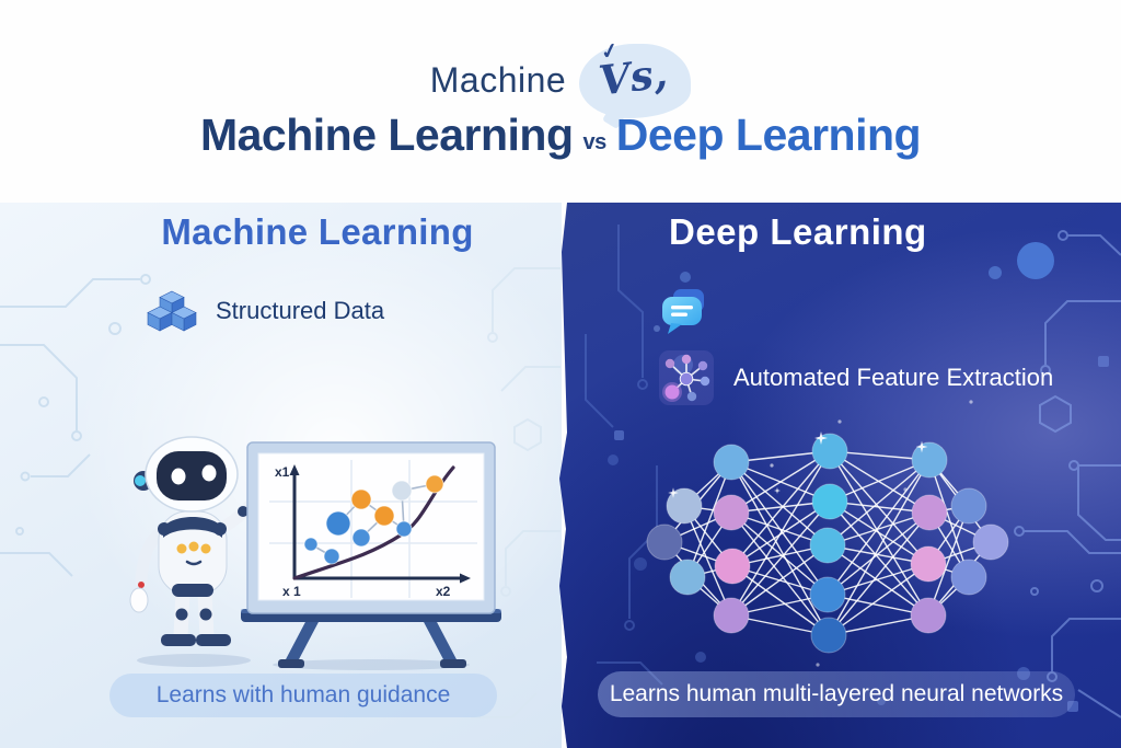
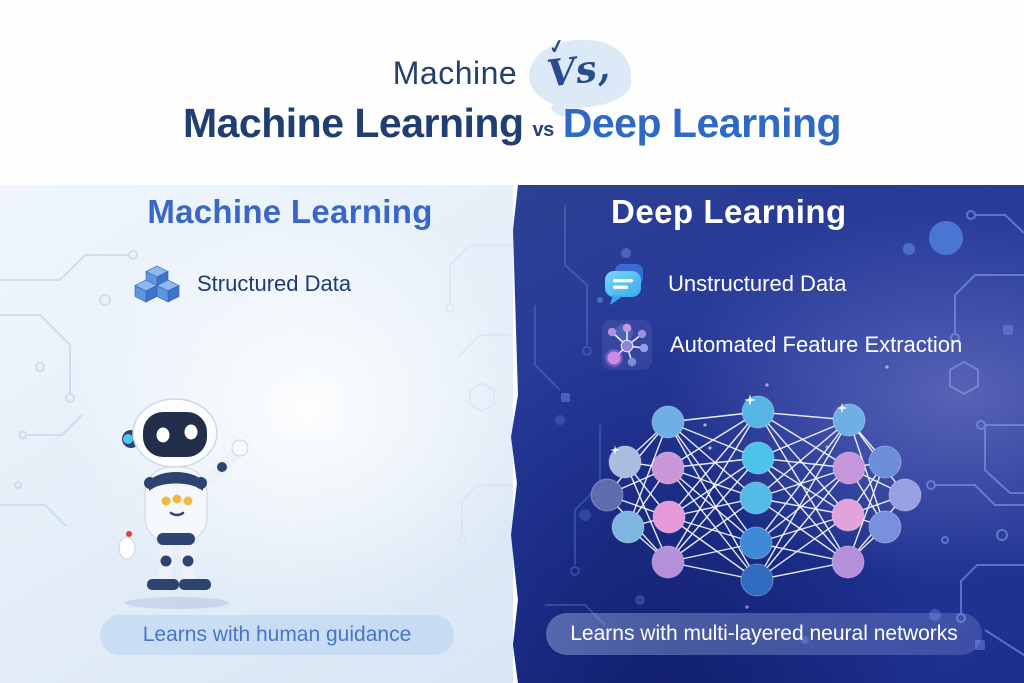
  Machine
  Machine Learning
  vs
  Deep Learning
  Machine Learning
  Structured Data
- x1
- x 1
- x2
  Learns with human guidance
  Deep Learning
+ Unstructured Data
  Automated Feature Extraction
- Learns human multi-layered neural networks
+ Learns with multi-layered neural networks
